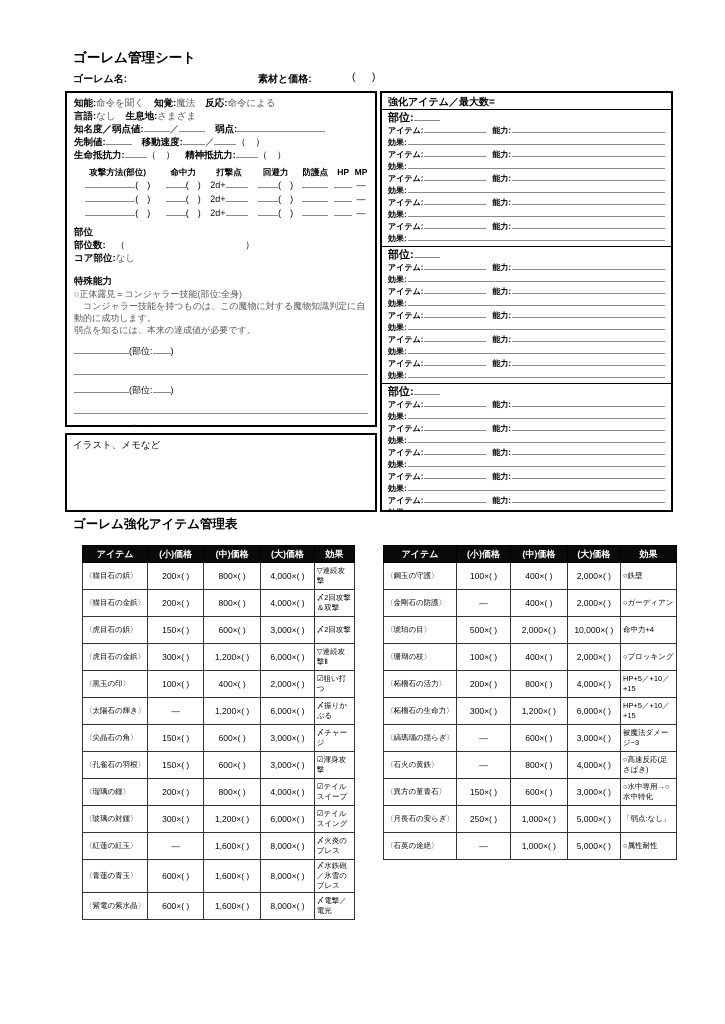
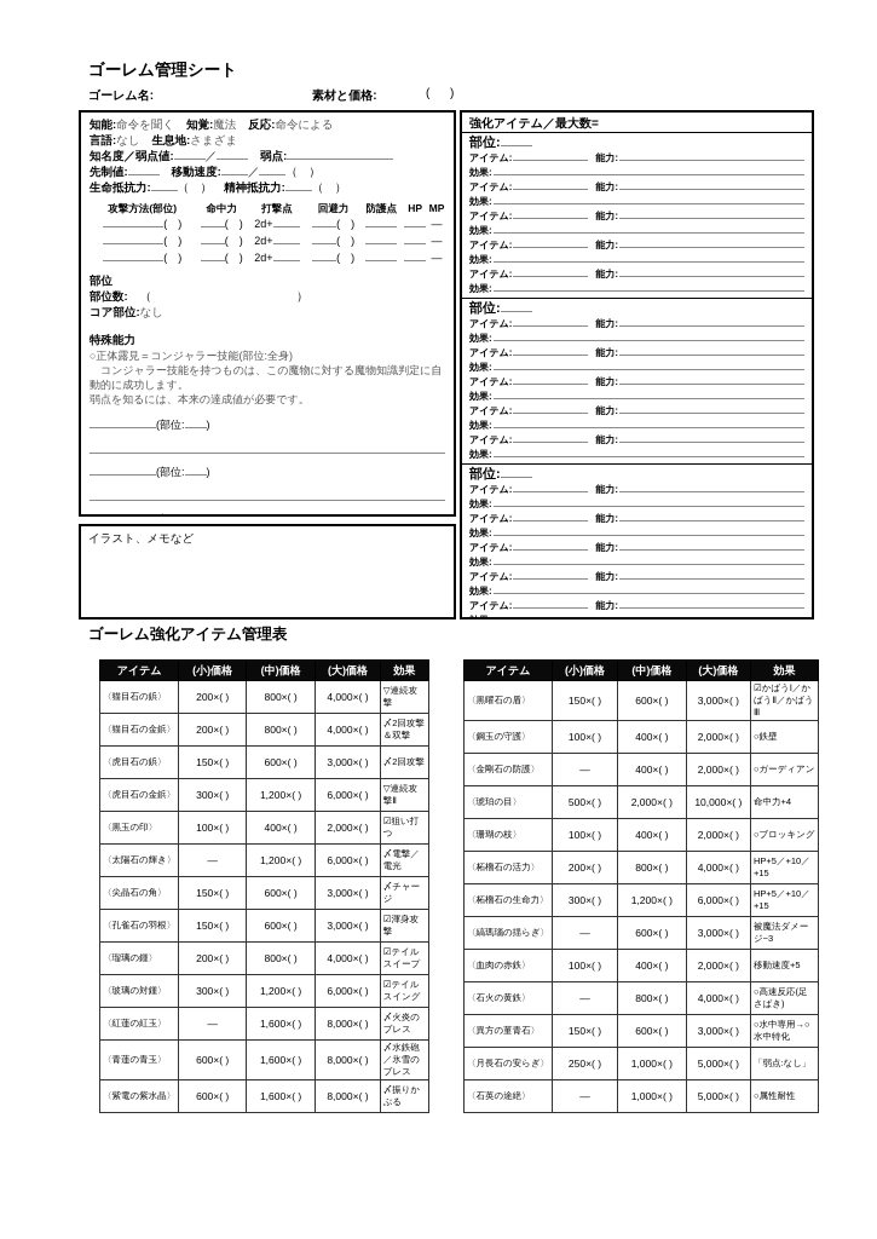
  ゴーレム管理シート
  ゴーレム名:
  素材と価格:
  (
  )
  知能:命令を聞く 知覚:魔法 反応:命令による
  言語:なし 生息地:さまざま
  知名度／弱点値: ／ 弱点:
  先制値: 移動速度: ／ （ ）
  生命抵抗力: （ ） 精神抵抗力: （ ）
  攻撃方法(部位)
  命中力
  打撃点
  回避力
  防護点
  HP
  MP
  ( )
  ( )
  2d+
  ( )
  —
  ( )
  ( )
  2d+
  ( )
  —
  ( )
  ( )
  2d+
  ( )
  —
  部位
  部位数: （ ）
  コア部位:なし
  特殊能力
  ○正体露見＝コンジャラー技能(部位:全身)
  コンジャラー技能を持つものは、この魔物に対する魔物知識判定に自動的に成功します。
  弱点を知るには、本来の達成値が必要です。
  (部位: )
  (部位: )
  イラスト、メモなど
  強化アイテム／最大数=
  部位:
  アイテム:
  能力:
  効果:
  アイテム:
  能力:
  効果:
  アイテム:
  能力:
  効果:
  アイテム:
  能力:
  効果:
  アイテム:
  能力:
  効果:
  部位:
  アイテム:
  能力:
  効果:
  アイテム:
  能力:
  効果:
  アイテム:
  能力:
  効果:
  アイテム:
  能力:
  効果:
  アイテム:
  能力:
  効果:
  部位:
  アイテム:
  能力:
  効果:
  アイテム:
  能力:
  効果:
  アイテム:
  能力:
  効果:
  アイテム:
  能力:
  効果:
  アイテム:
  能力:
  ゴーレム強化アイテム管理表
  アイテム	(小)価格	(中)価格	(大)価格	効果
  〈猫目石の鋲〉	200×( )	800×( )	4,000×( )	▽連続攻撃
  〈猫目石の金鋲〉	200×( )	800×( )	4,000×( )	〆2回攻撃＆双撃
  〈虎目石の鋲〉	150×( )	600×( )	3,000×( )	〆2回攻撃
  〈虎目石の金鋲〉	300×( )	1,200×( )	6,000×( )	▽連続攻撃Ⅱ
  〈黒玉の印〉	100×( )	400×( )	2,000×( )	☑狙い打つ
- 〈太陽石の輝き〉	—	1,200×( )	6,000×( )	〆振りかぶる
+ 〈太陽石の輝き〉	—	1,200×( )	6,000×( )	〆電撃／電光
  〈尖晶石の角〉	150×( )	600×( )	3,000×( )	〆チャージ
  〈孔雀石の羽根〉	150×( )	600×( )	3,000×( )	☑渾身攻撃
  〈瑠璃の鍾〉	200×( )	800×( )	4,000×( )	☑テイルスイープ
  〈玻璃の対鍾〉	300×( )	1,200×( )	6,000×( )	☑テイルスイング
  〈紅蓮の紅玉〉	—	1,600×( )	8,000×( )	〆火炎のブレス
  〈青蓮の青玉〉	600×( )	1,600×( )	8,000×( )	〆水鉄砲／氷雪のブレス
- 〈紫電の紫水晶〉	600×( )	1,600×( )	8,000×( )	〆電撃／電光
+ 〈紫電の紫水晶〉	600×( )	1,600×( )	8,000×( )	〆振りかぶる
  アイテム	(小)価格	(中)価格	(大)価格	効果
+ 〈黒曜石の盾〉	150×( )	600×( )	3,000×( )	☑かばうⅠ／かばうⅡ／かばうⅢ
  〈鋼玉の守護〉	100×( )	400×( )	2,000×( )	○鉄壁
  〈金剛石の防護〉	—	400×( )	2,000×( )	○ガーディアン
  〈琥珀の目〉	500×( )	2,000×( )	10,000×( )	命中力+4
  〈珊瑚の枝〉	100×( )	400×( )	2,000×( )	○ブロッキング
  〈柘榴石の活力〉	200×( )	800×( )	4,000×( )	HP+5／+10／+15
  〈柘榴石の生命力〉	300×( )	1,200×( )	6,000×( )	HP+5／+10／+15
  〈縞瑪瑙の揺らぎ〉	—	600×( )	3,000×( )	被魔法ダメージ−3
+ 〈血肉の赤鉄〉	100×( )	400×( )	2,000×( )	移動速度+5
  〈石火の黄鉄〉	—	800×( )	4,000×( )	○高速反応(足さばき)
  〈異方の菫青石〉	150×( )	600×( )	3,000×( )	○水中専用→○水中特化
  〈月長石の安らぎ〉	250×( )	1,000×( )	5,000×( )	「弱点:なし」
  〈石英の途絶〉	—	1,000×( )	5,000×( )	○属性耐性
